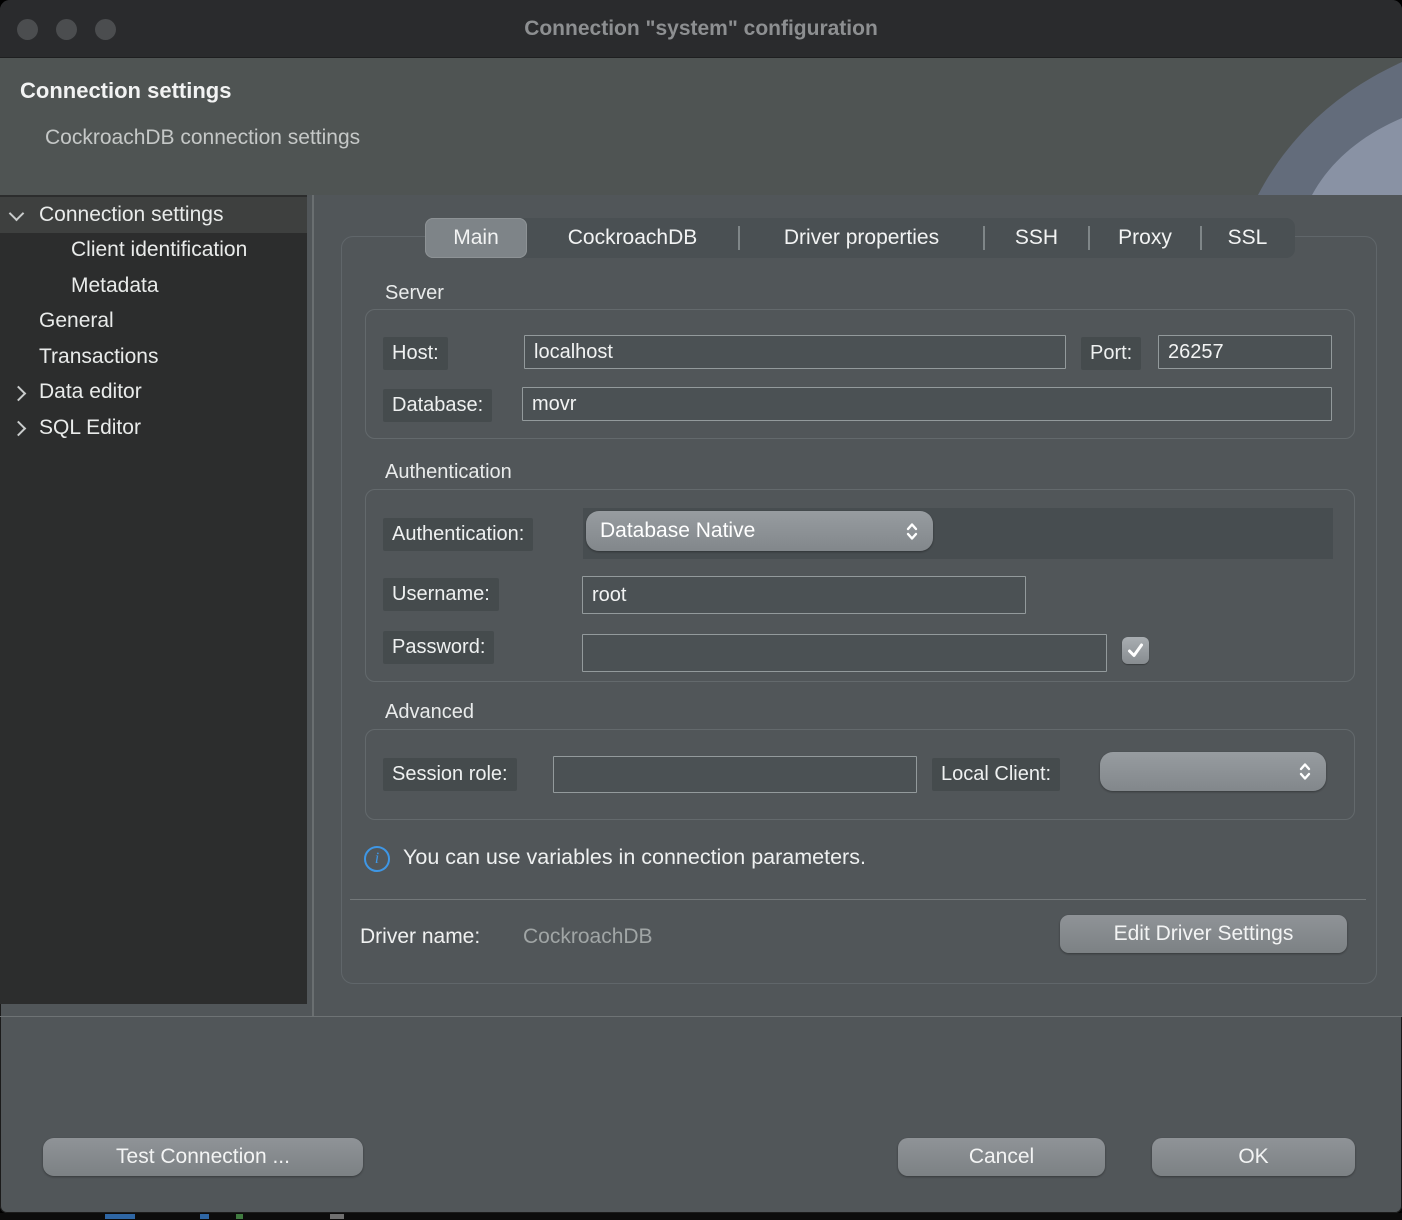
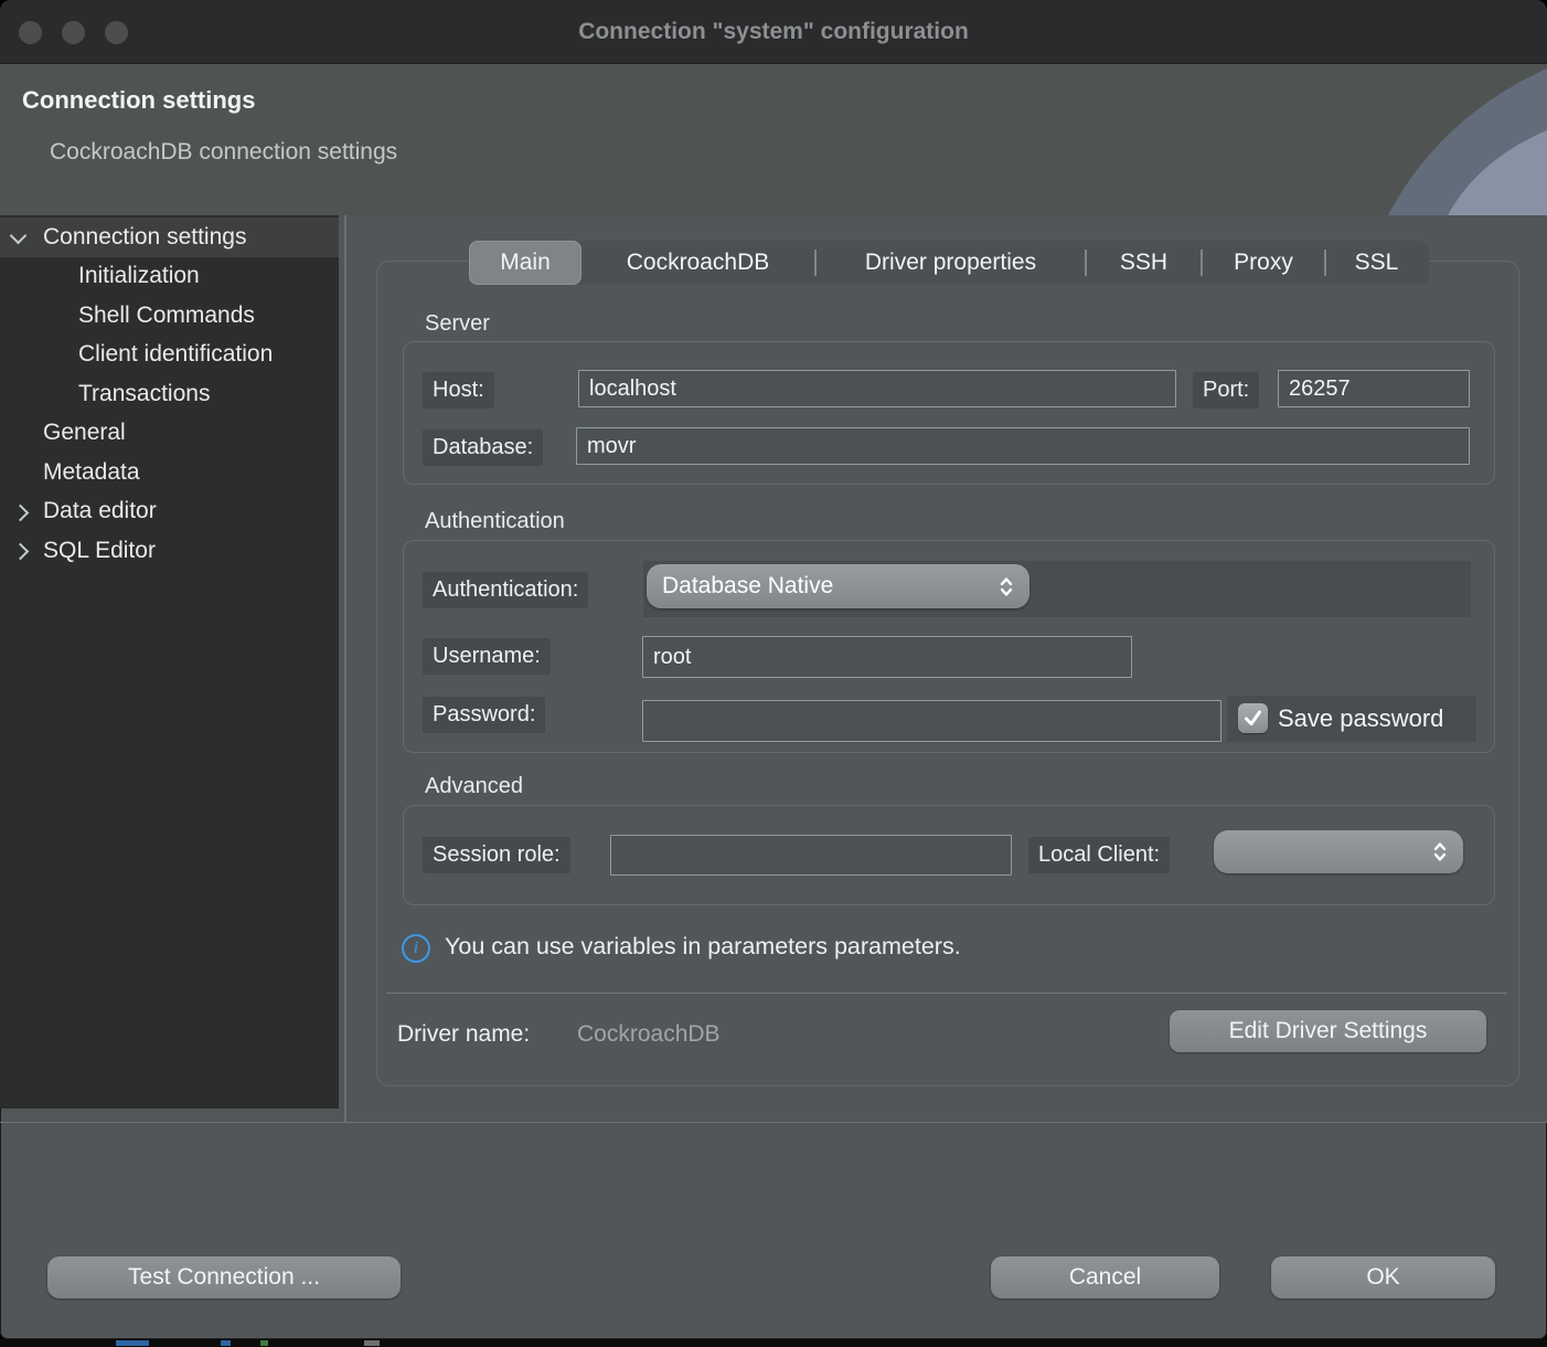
  Connection "system" configuration
  Connection settings
  CockroachDB connection settings
  Connection settings
+ Initialization
+ Shell Commands
  Client identification
- Metadata
+ Transactions
  General
- Transactions
+ Metadata
  Data editor
  SQL Editor
  Main
  CockroachDB
  Driver properties
  SSH
  Proxy
  SSL
  Server
  Host:
  localhost
  Port:
  26257
  Database:
  movr
  Authentication
  Authentication:
  Database Native
  Username:
  root
  Password:
+ Save password
  Advanced
  Session role:
  Local Client:
  i
- You can use variables in connection parameters.
+ You can use variables in parameters parameters.
  Driver name:
  CockroachDB
  Edit Driver Settings
  Test Connection ...
  Cancel
  OK
